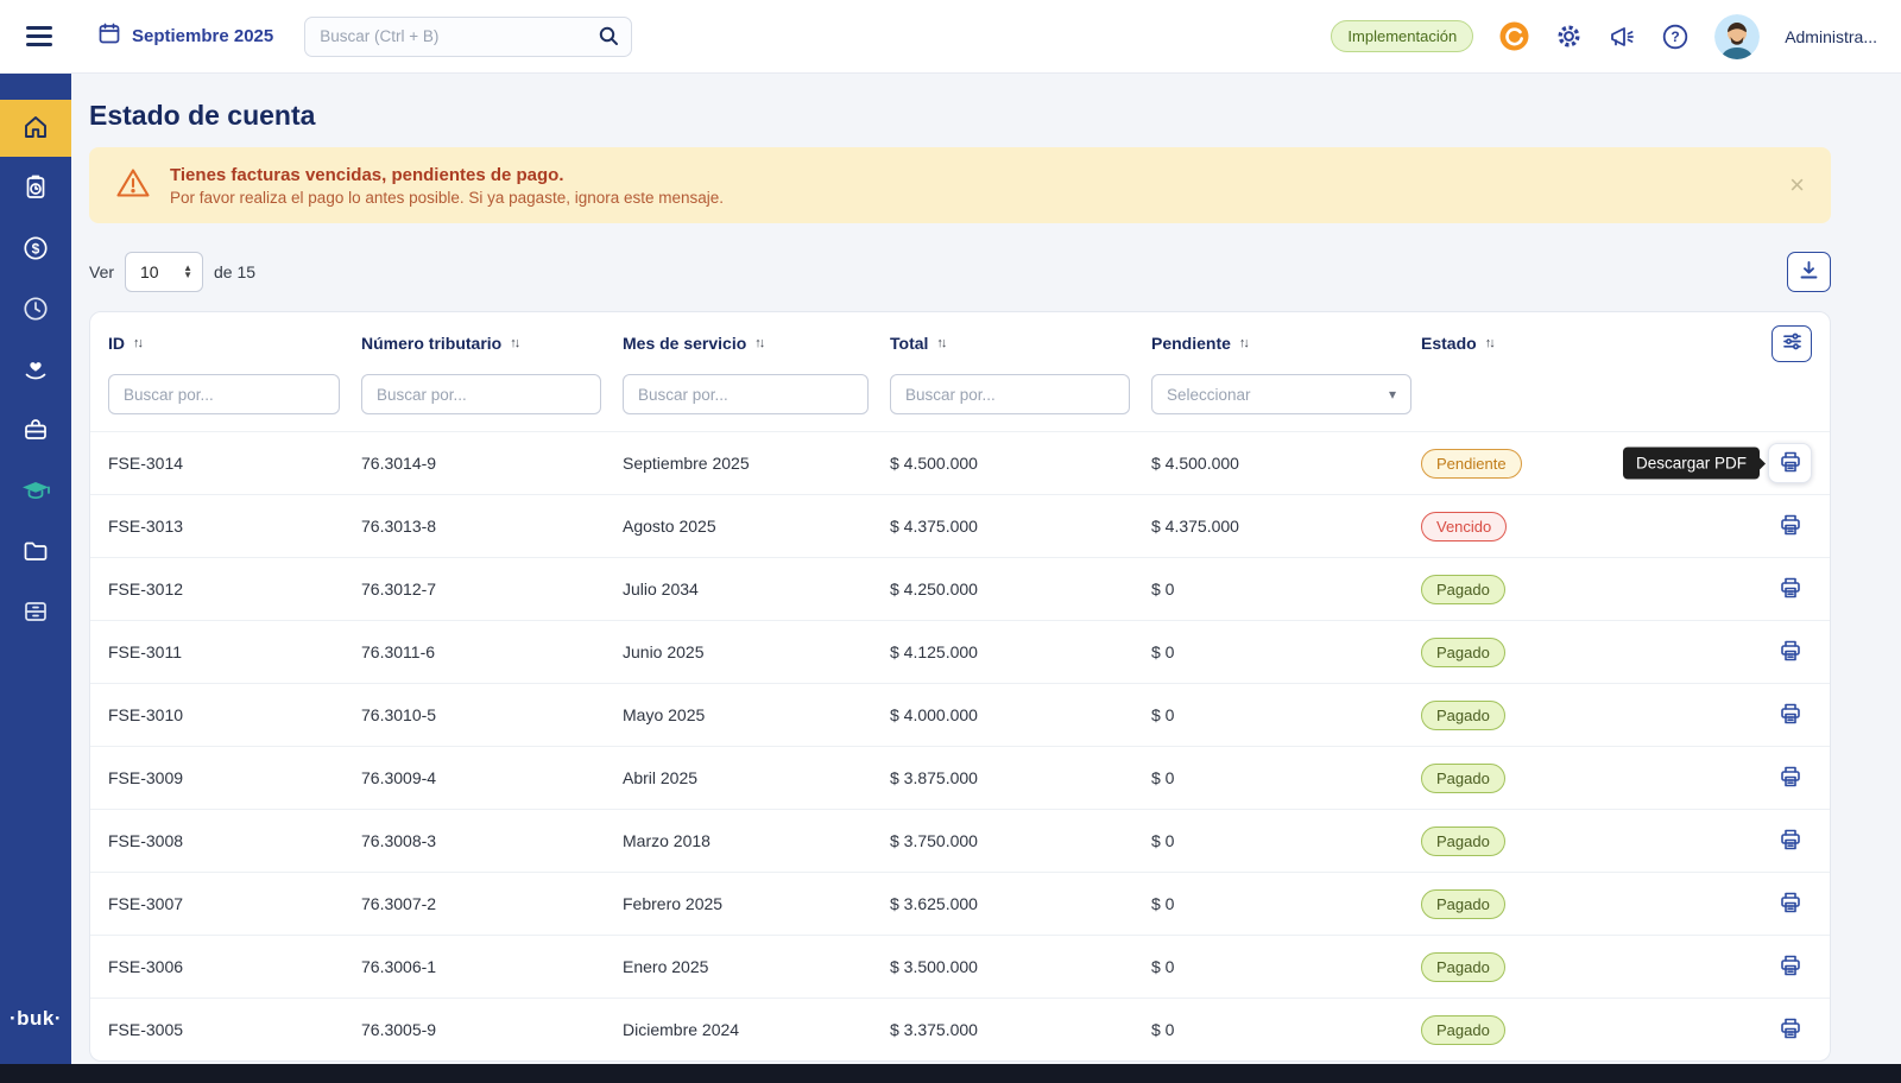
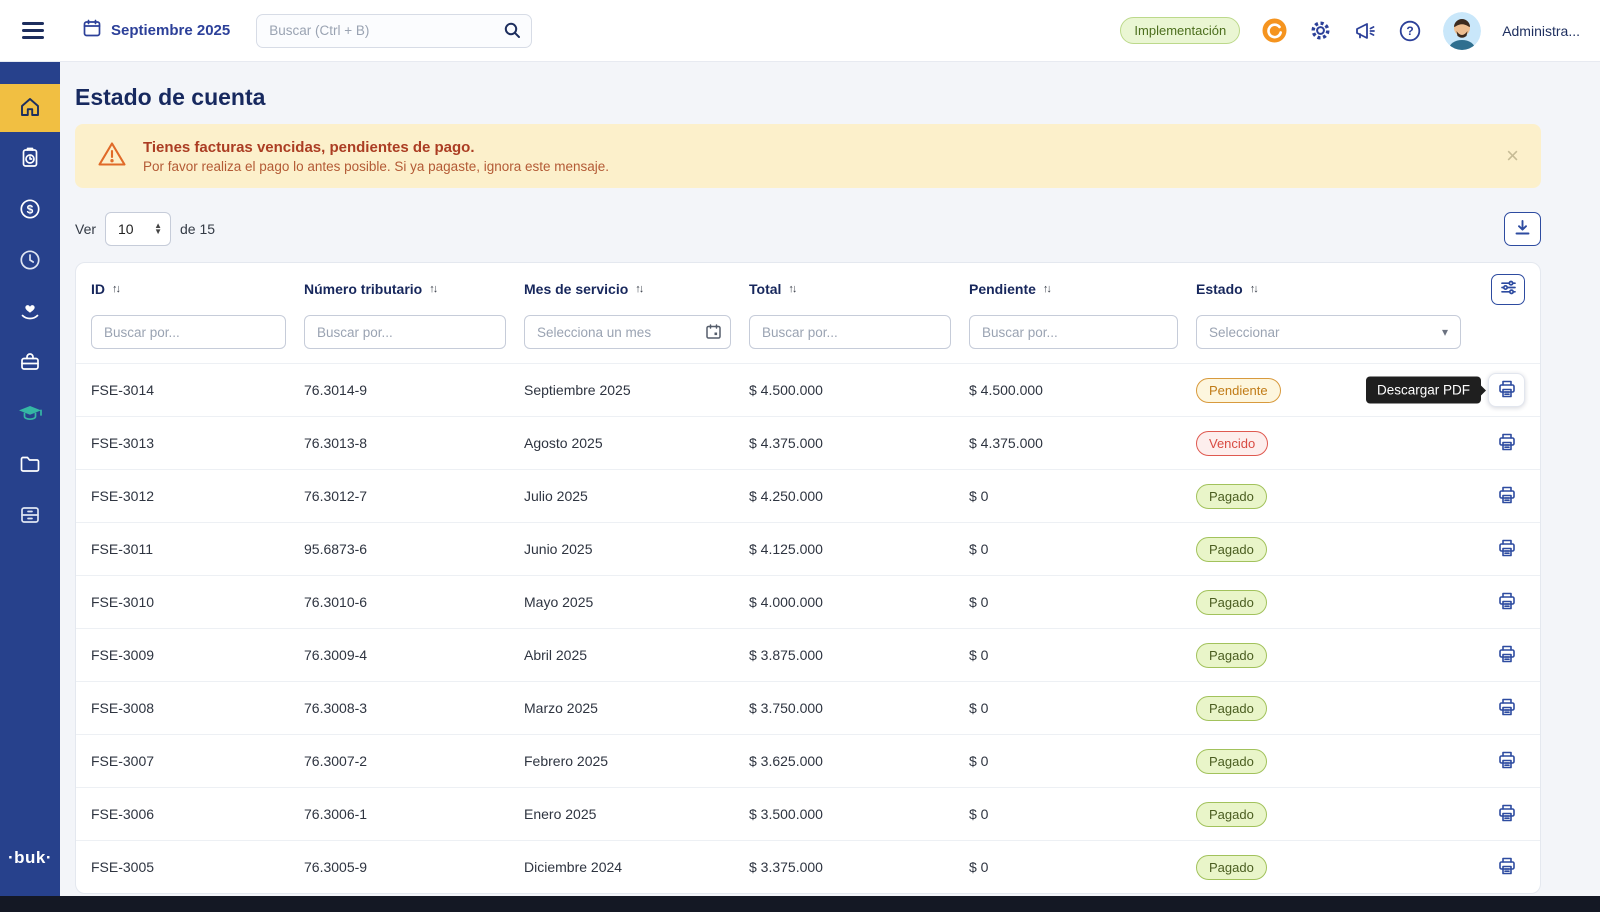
  Septiembre 2025
  Buscar (Ctrl + B)
  Implementación
  ?
  Administra...
  $
  ·buk·
  Estado de cuenta
  Tienes facturas vencidas, pendientes de pago.
  Por favor realiza el pago lo antes posible. Si ya pagaste, ignora este mensaje.
  ×
  Ver
  10
  ▲
  ▼
  de 15
  ID
  ↑↓
  Número tributario
  ↑↓
  Mes de servicio
  ↑↓
  Total
  ↑↓
  Pendiente
  ↑↓
  Estado
  ↑↓
  Buscar por...
  Buscar por...
+ Selecciona un mes
  Buscar por...
  Buscar por...
  Seleccionar
  ▾
  FSE-3014
  76.3014-9
  Septiembre 2025
  $ 4.500.000
  $ 4.500.000
  Pendiente
  Descargar PDF
  FSE-3013
  76.3013-8
  Agosto 2025
  $ 4.375.000
  $ 4.375.000
  Vencido
  FSE-3012
  76.3012-7
- Julio 2034
+ Julio 2025
  $ 4.250.000
  $ 0
  Pagado
  FSE-3011
- 76.3011-6
+ 95.6873-6
  Junio 2025
  $ 4.125.000
  $ 0
  Pagado
  FSE-3010
- 76.3010-5
+ 76.3010-6
  Mayo 2025
  $ 4.000.000
  $ 0
  Pagado
  FSE-3009
  76.3009-4
  Abril 2025
  $ 3.875.000
  $ 0
  Pagado
  FSE-3008
  76.3008-3
- Marzo 2018
+ Marzo 2025
  $ 3.750.000
  $ 0
  Pagado
  FSE-3007
  76.3007-2
  Febrero 2025
  $ 3.625.000
  $ 0
  Pagado
  FSE-3006
  76.3006-1
  Enero 2025
  $ 3.500.000
  $ 0
  Pagado
  FSE-3005
  76.3005-9
  Diciembre 2024
  $ 3.375.000
  $ 0
  Pagado
